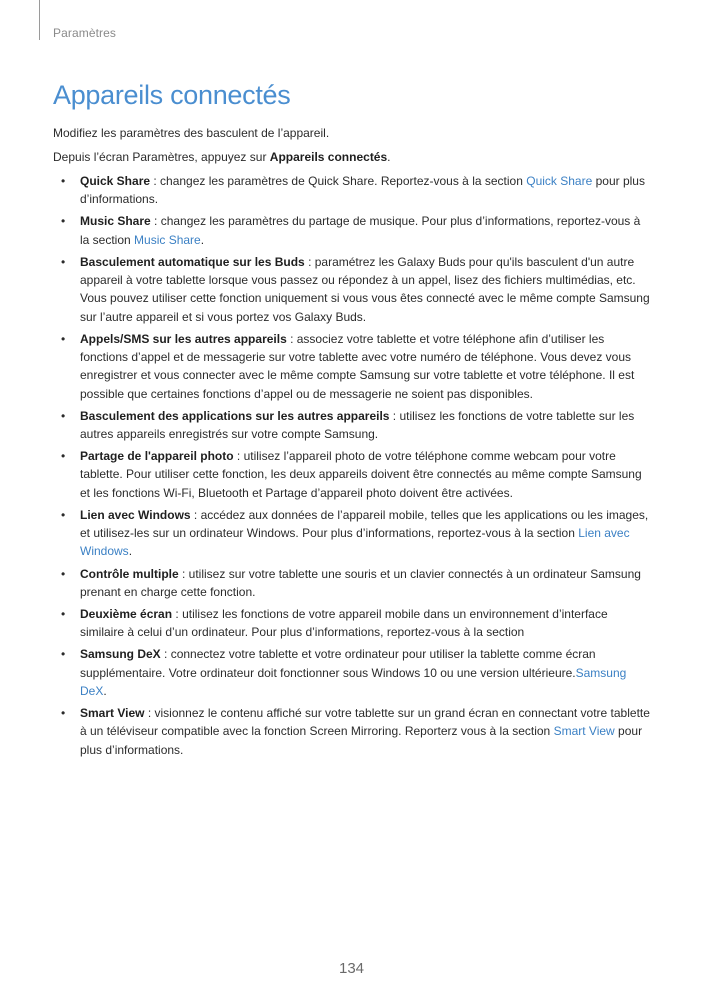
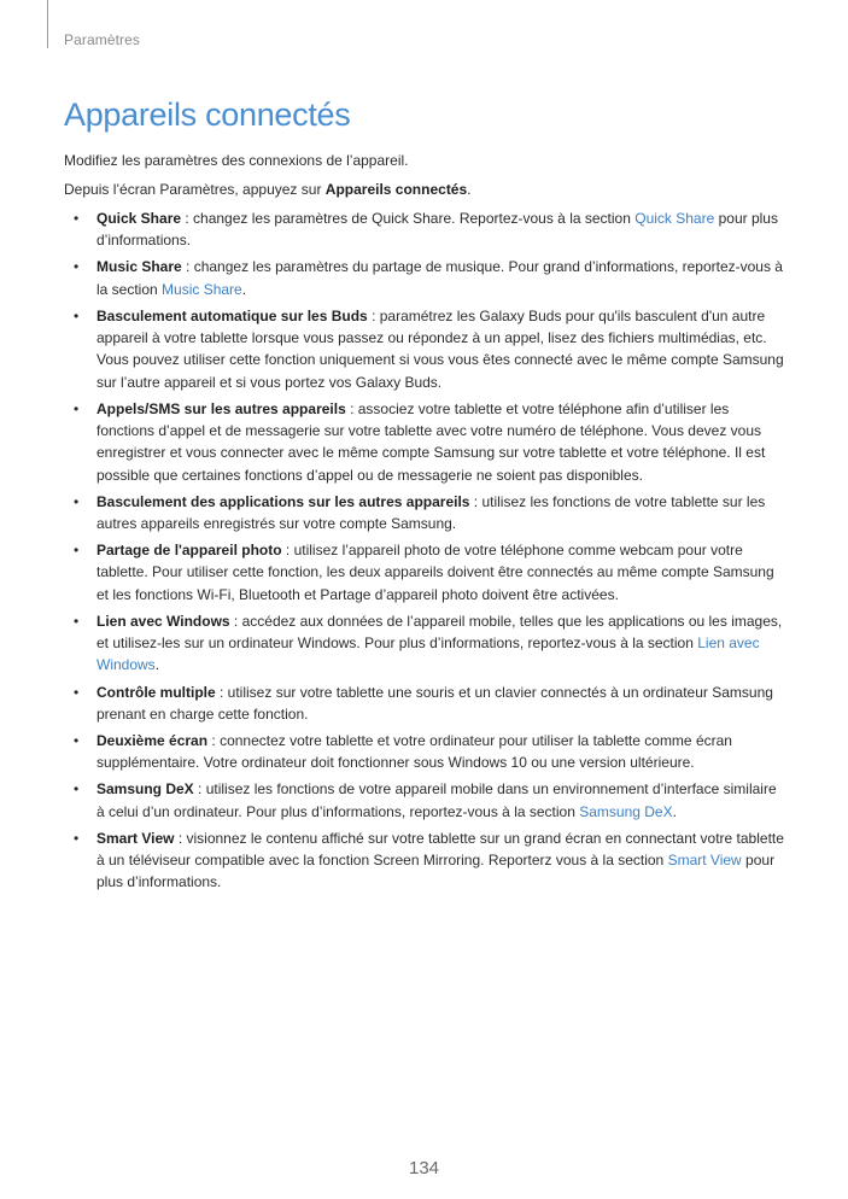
  Paramètres
  Appareils connectés
- Modifiez les paramètres des basculent de l’appareil.
+ Modifiez les paramètres des connexions de l’appareil.
  Depuis l’écran Paramètres, appuyez sur Appareils connectés.
  •
  Quick Share : changez les paramètres de Quick Share. Reportez-vous à la section Quick Share pour plus d’informations.
  •
- Music Share : changez les paramètres du partage de musique. Pour plus d’informations, reportez-vous à la section Music Share.
+ Music Share : changez les paramètres du partage de musique. Pour grand d’informations, reportez-vous à la section Music Share.
  •
  Basculement automatique sur les Buds : paramétrez les Galaxy Buds pour qu'ils basculent d'un autre appareil à votre tablette lorsque vous passez ou répondez à un appel, lisez des fichiers multimédias, etc. Vous pouvez utiliser cette fonction uniquement si vous vous êtes connecté avec le même compte Samsung sur l’autre appareil et si vous portez vos Galaxy Buds.
  •
  Appels/SMS sur les autres appareils : associez votre tablette et votre téléphone afin d’utiliser les fonctions d’appel et de messagerie sur votre tablette avec votre numéro de téléphone. Vous devez vous enregistrer et vous connecter avec le même compte Samsung sur votre tablette et votre téléphone. Il est possible que certaines fonctions d’appel ou de messagerie ne soient pas disponibles.
  •
  Basculement des applications sur les autres appareils : utilisez les fonctions de votre tablette sur les autres appareils enregistrés sur votre compte Samsung.
  •
  Partage de l'appareil photo : utilisez l’appareil photo de votre téléphone comme webcam pour votre tablette. Pour utiliser cette fonction, les deux appareils doivent être connectés au même compte Samsung et les fonctions Wi-Fi, Bluetooth et Partage d’appareil photo doivent être activées.
  •
  Lien avec Windows : accédez aux données de l’appareil mobile, telles que les applications ou les images, et utilisez-les sur un ordinateur Windows. Pour plus d’informations, reportez-vous à la section Lien avec Windows.
  •
  Contrôle multiple : utilisez sur votre tablette une souris et un clavier connectés à un ordinateur Samsung prenant en charge cette fonction.
  •
- Deuxième écran : utilisez les fonctions de votre appareil mobile dans un environnement d’interface similaire à celui d’un ordinateur. Pour plus d’informations, reportez-vous à la section
+ Deuxième écran : connectez votre tablette et votre ordinateur pour utiliser la tablette comme écran supplémentaire. Votre ordinateur doit fonctionner sous Windows 10 ou une version ultérieure.
  •
- Samsung DeX : connectez votre tablette et votre ordinateur pour utiliser la tablette comme écran supplémentaire. Votre ordinateur doit fonctionner sous Windows 10 ou une version ultérieure.Samsung DeX.
+ Samsung DeX : utilisez les fonctions de votre appareil mobile dans un environnement d’interface similaire à celui d’un ordinateur. Pour plus d’informations, reportez-vous à la section Samsung DeX.
  •
  Smart View : visionnez le contenu affiché sur votre tablette sur un grand écran en connectant votre tablette à un téléviseur compatible avec la fonction Screen Mirroring. Reporterz vous à la section Smart View pour plus d’informations.
  134
